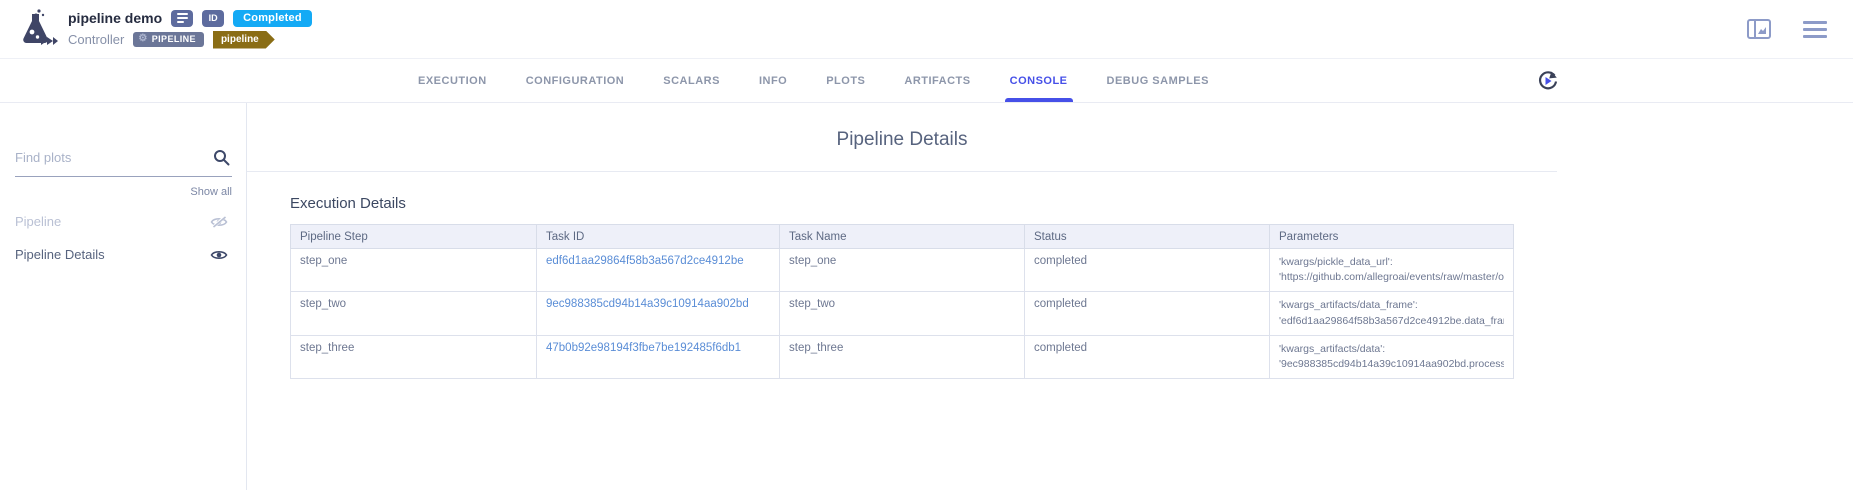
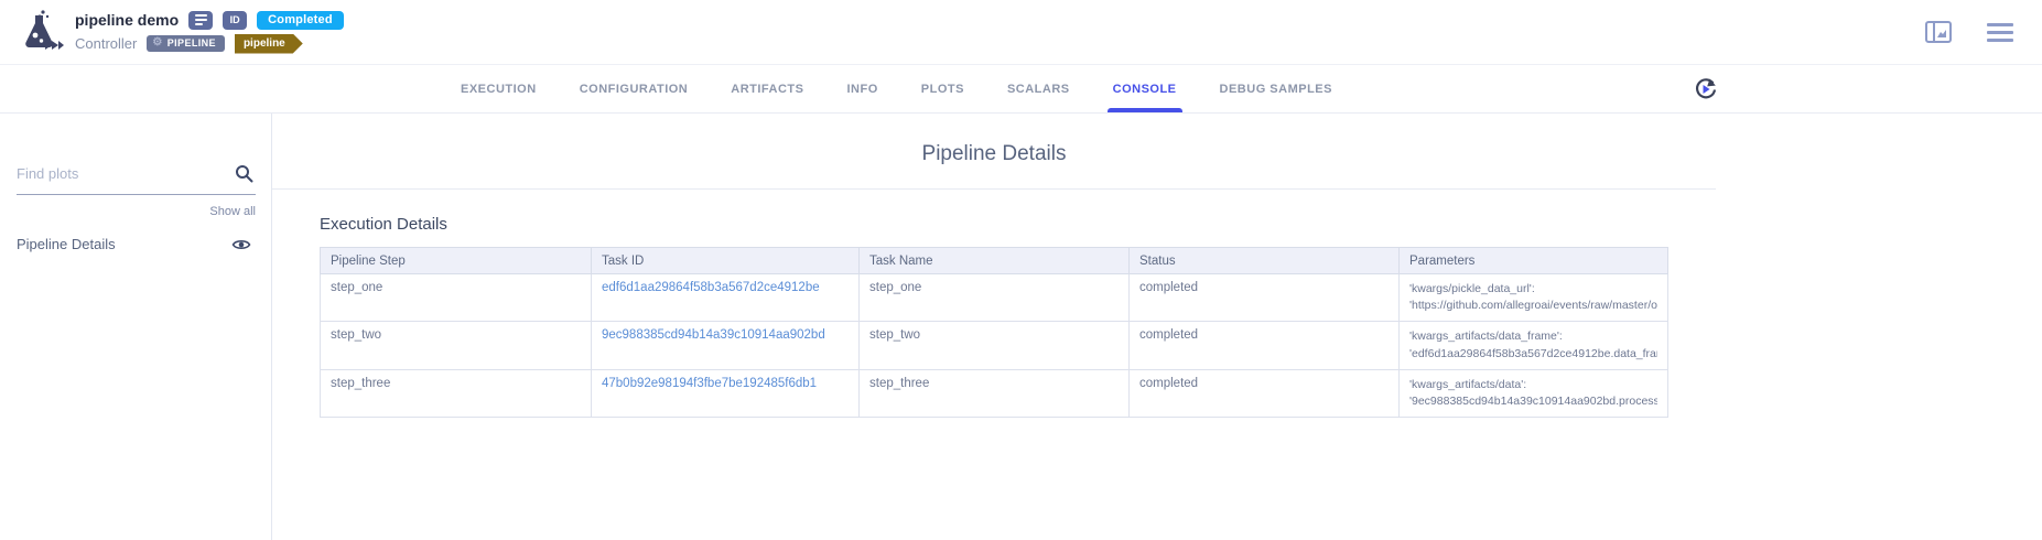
  pipeline demo
  ID
  Completed
  Controller
  ⚙
  PIPELINE
  pipeline
  EXECUTION
  CONFIGURATION
- SCALARS
+ ARTIFACTS
  INFO
  PLOTS
- ARTIFACTS
+ SCALARS
  CONSOLE
  DEBUG SAMPLES
  Find plots
  Show all
- Pipeline
  Pipeline Details
  Pipeline Details
  Execution Details
  Pipeline Step	Task ID	Task Name	Status	Parameters
  step_one	edf6d1aa29864f58b3a567d2ce4912be	step_one	completed	'kwargs/pickle_data_url': 'https://github.com/allegroai/events/raw/master/o
  step_two	9ec988385cd94b14a39c10914aa902bd	step_two	completed	'kwargs_artifacts/data_frame': 'edf6d1aa29864f58b3a567d2ce4912be.data_fra
  step_three	47b0b92e98194f3fbe7be192485f6db1	step_three	completed	'kwargs_artifacts/data': '9ec988385cd94b14a39c10914aa902bd.process
